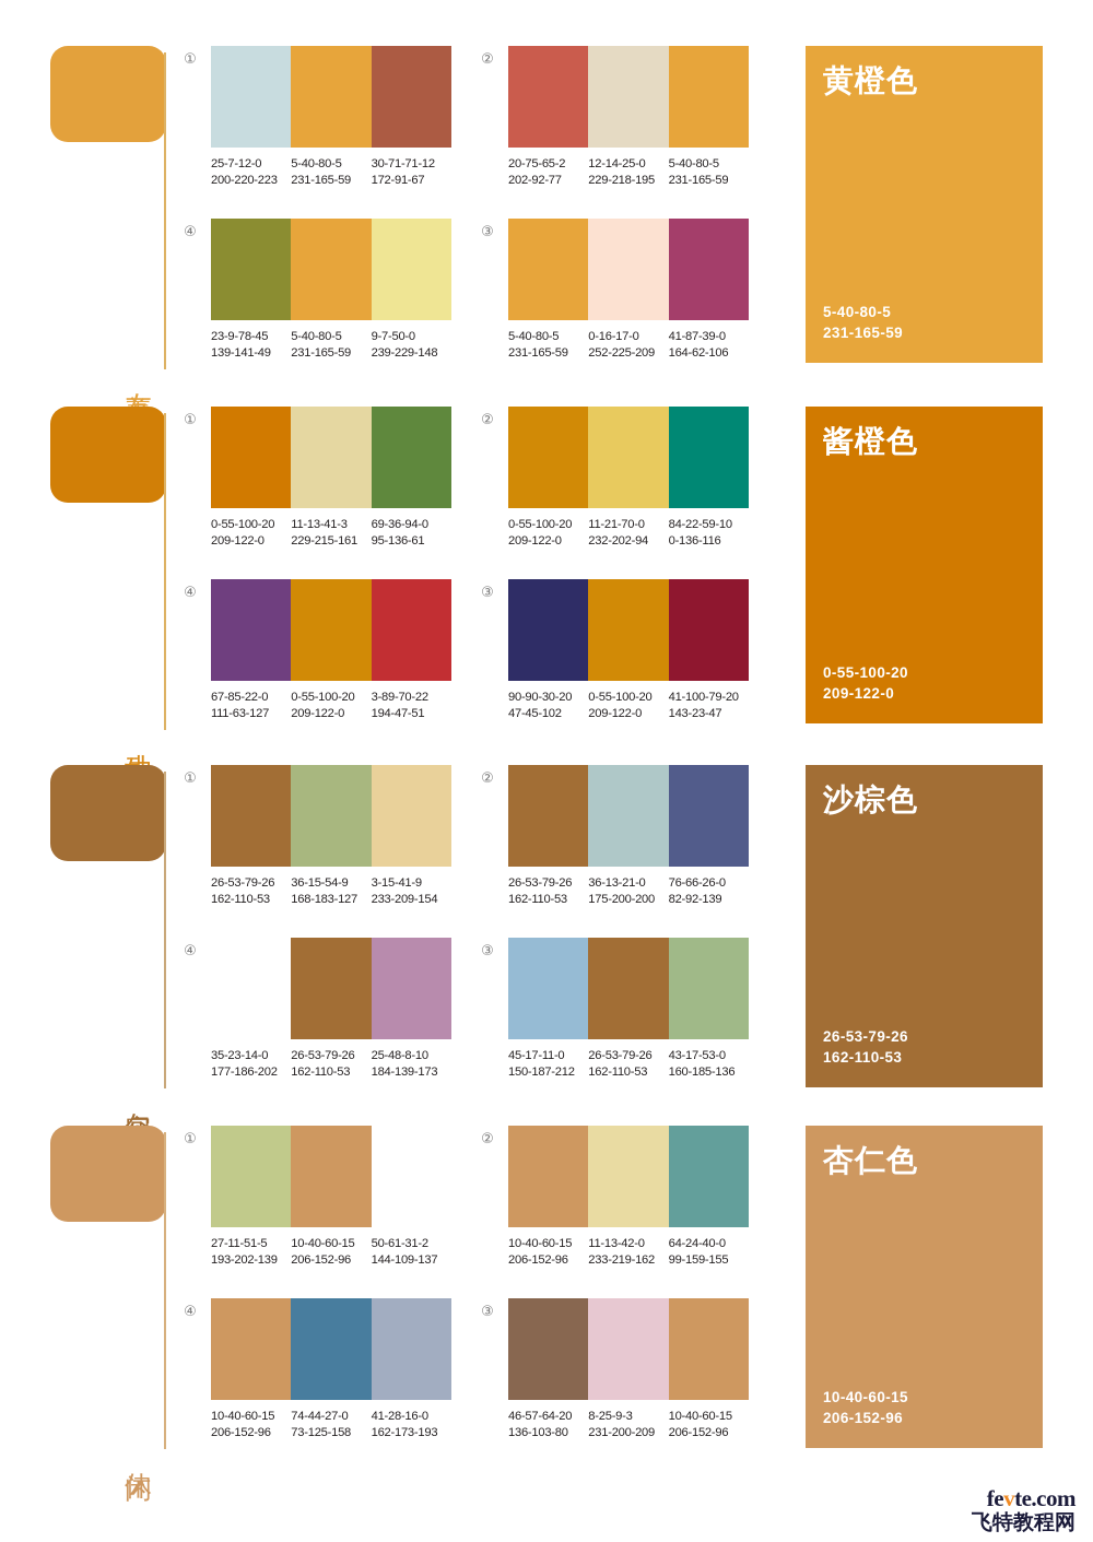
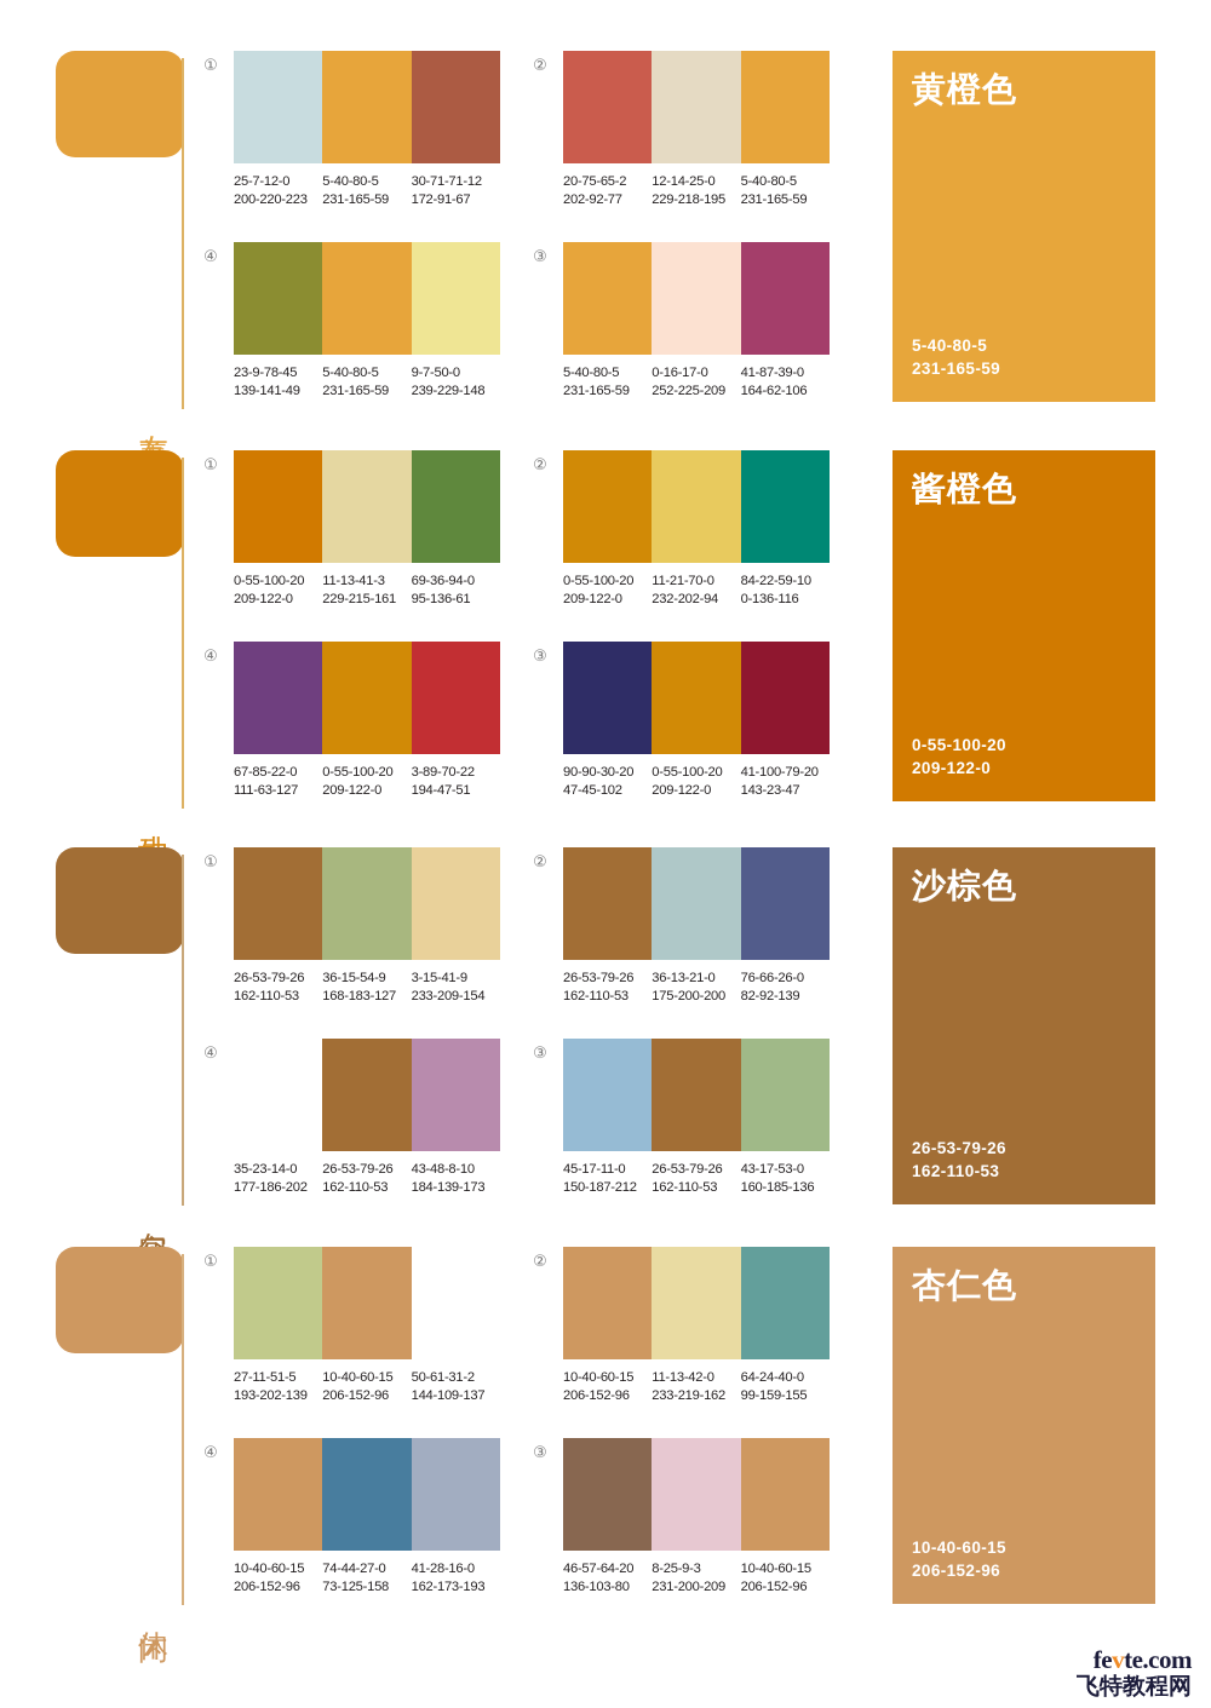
  ①
  25-7-12-0
  200-220-223
  5-40-80-5
  231-165-59
  30-71-71-12
  172-91-67
  ②
  20-75-65-2
  202-92-77
  12-14-25-0
  229-218-195
  5-40-80-5
  231-165-59
  ④
  23-9-78-45
  139-141-49
  5-40-80-5
  231-165-59
  9-7-50-0
  239-229-148
  ③
  5-40-80-5
  231-165-59
  0-16-17-0
  252-225-209
  41-87-39-0
  164-62-106
  ①
  0-55-100-20
  209-122-0
  11-13-41-3
  229-215-161
  69-36-94-0
  95-136-61
  ②
  0-55-100-20
  209-122-0
  11-21-70-0
  232-202-94
  84-22-59-10
  0-136-116
  ④
  67-85-22-0
  111-63-127
  0-55-100-20
  209-122-0
  3-89-70-22
  194-47-51
  ③
  90-90-30-20
  47-45-102
  0-55-100-20
  209-122-0
  41-100-79-20
  143-23-47
  ①
  26-53-79-26
  162-110-53
  36-15-54-9
  168-183-127
  3-15-41-9
  233-209-154
  ②
  26-53-79-26
  162-110-53
  36-13-21-0
  175-200-200
  76-66-26-0
  82-92-139
  ④
  35-23-14-0
  177-186-202
  26-53-79-26
  162-110-53
- 25-48-8-10
+ 43-48-8-10
  184-139-173
  ③
  45-17-11-0
  150-187-212
  26-53-79-26
  162-110-53
  43-17-53-0
  160-185-136
  ①
  27-11-51-5
  193-202-139
  10-40-60-15
  206-152-96
  50-61-31-2
  144-109-137
  ②
  10-40-60-15
  206-152-96
  11-13-42-0
  233-219-162
  64-24-40-0
  99-159-155
  ④
  10-40-60-15
  206-152-96
  74-44-27-0
  73-125-158
  41-28-16-0
  162-173-193
  ③
  46-57-64-20
  136-103-80
  8-25-9-3
  231-200-209
  10-40-60-15
  206-152-96
  fevte.com
  飞特教程网
  黄橙色
  5-40-80-5
  231-165-59
  酱橙色
  0-55-100-20
  209-122-0
  沙棕色
  26-53-79-26
  162-110-53
  杏仁色
  10-40-60-15
  206-152-96
